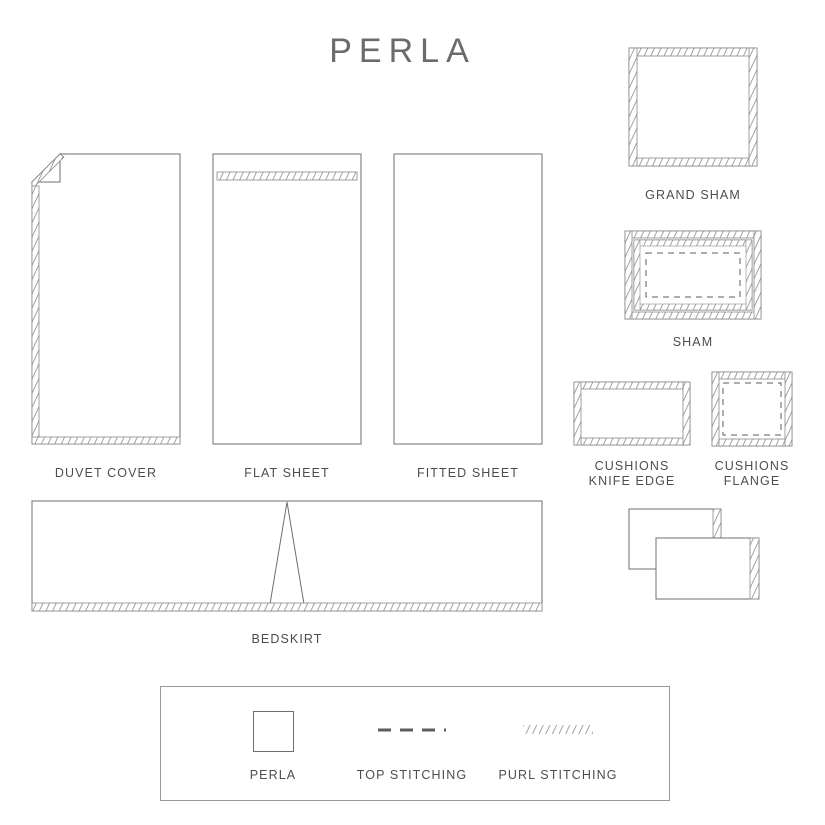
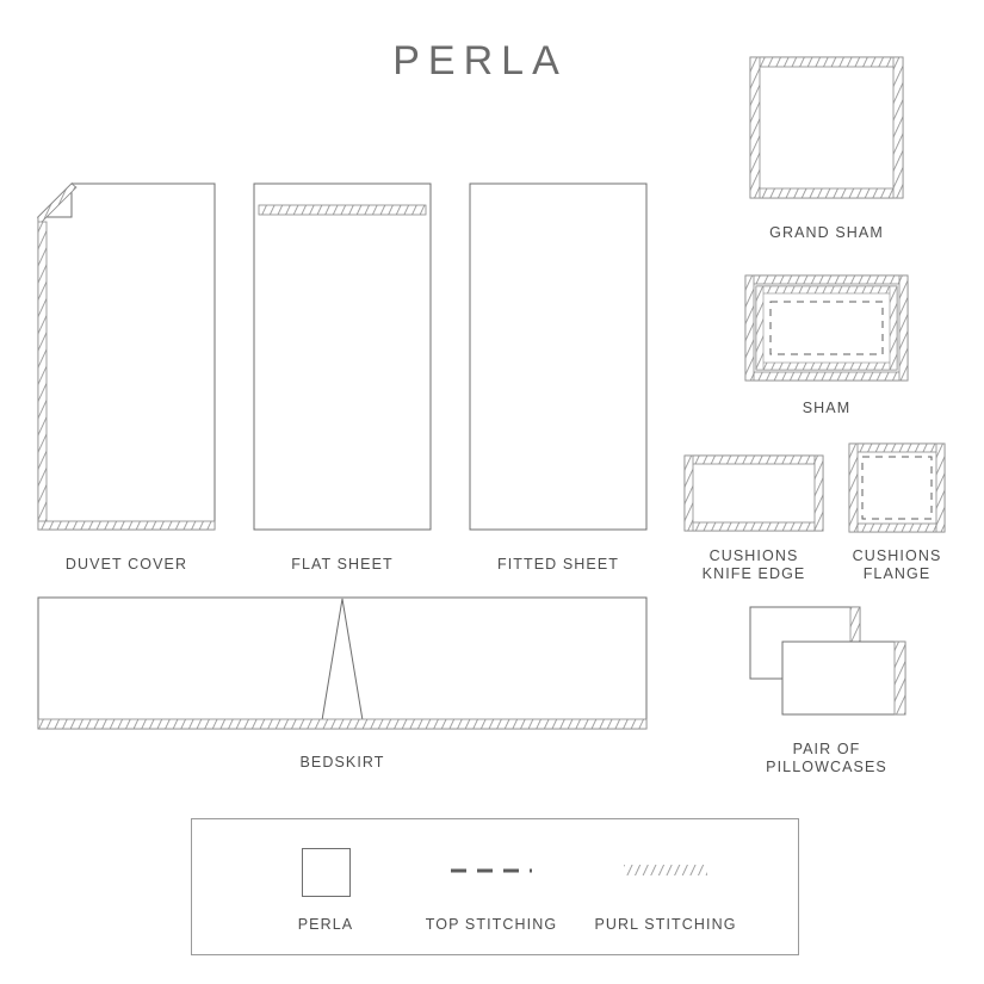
  PERLA
  DUVET COVER
  FLAT SHEET
  FITTED SHEET
  BEDSKIRT
  GRAND SHAM
  SHAM
  CUSHIONS
  KNIFE EDGE
  CUSHIONS
  FLANGE
+ PAIR OF
+ PILLOWCASES
  PERLA
  TOP STITCHING
  PURL STITCHING
